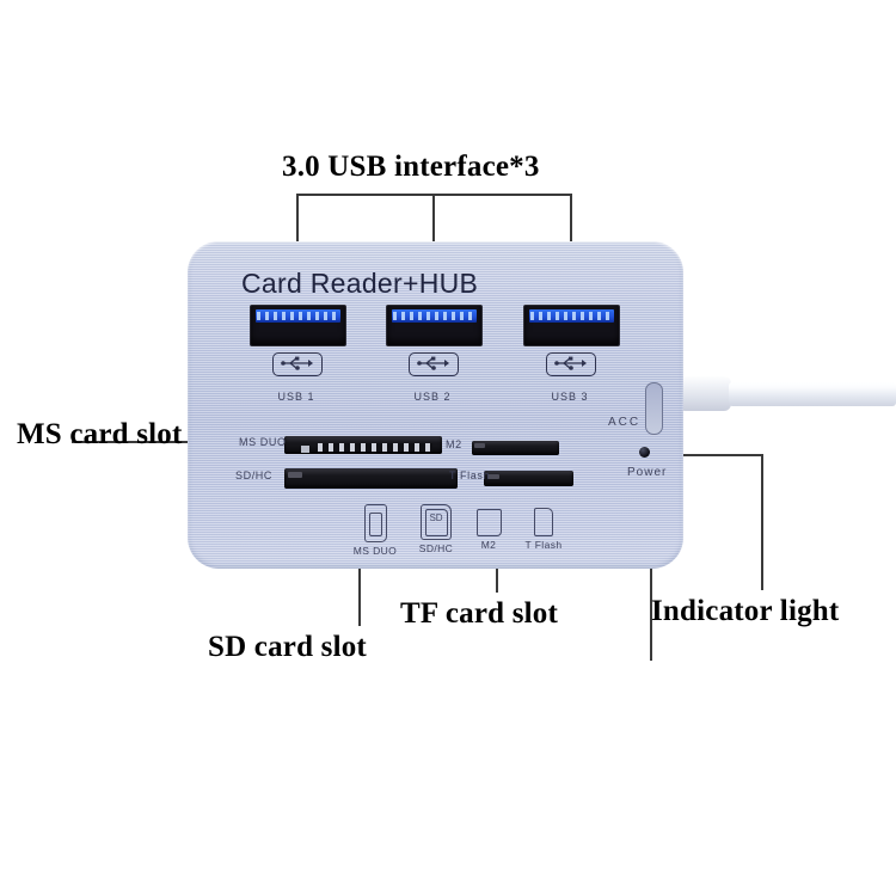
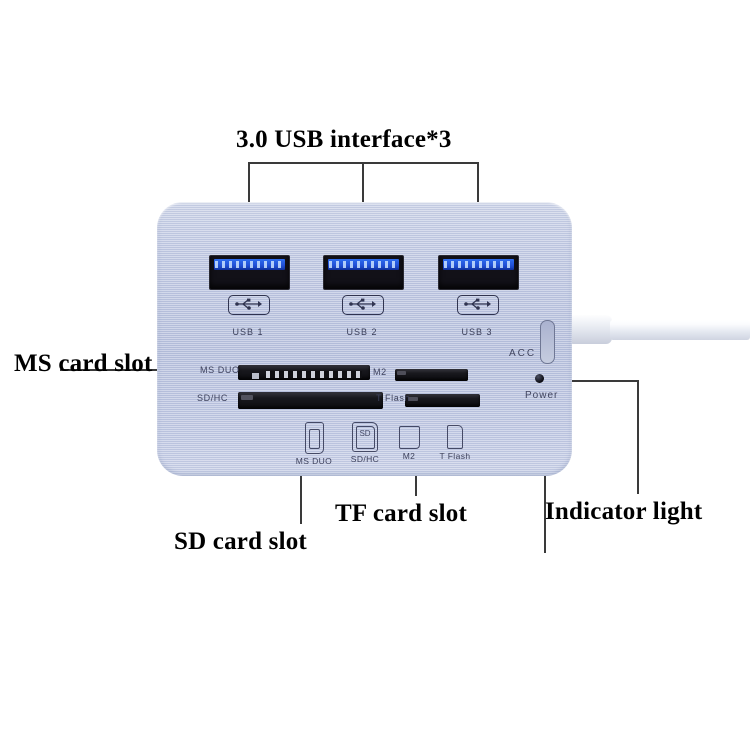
  3.0 USB interface*3
  MS card slot
  SD card slot
  TF card slot
  Indicator light
- Card Reader+HUB
  USB 1
  USB 2
  USB 3
  ACC
  Power
  MS DUO
  SD/HC
  M2
  T Flash
  MS DUO
  SD/HC
  M2
  T Flash
